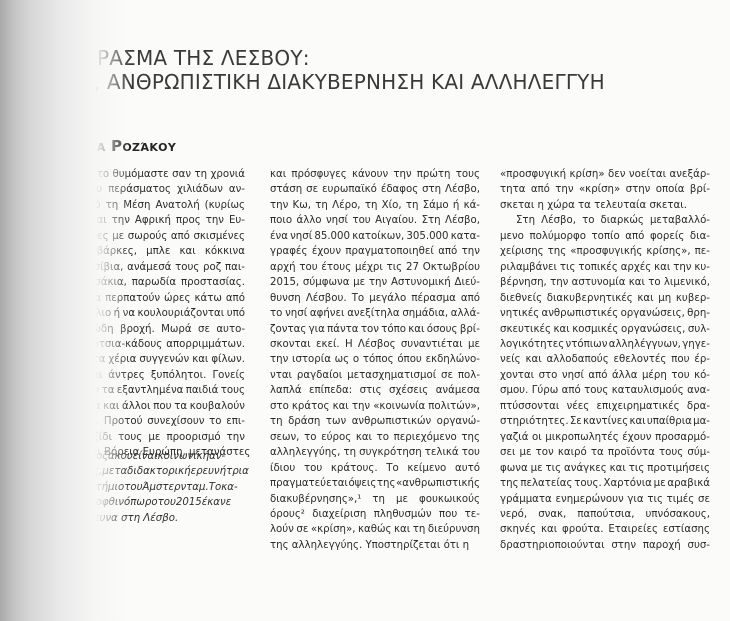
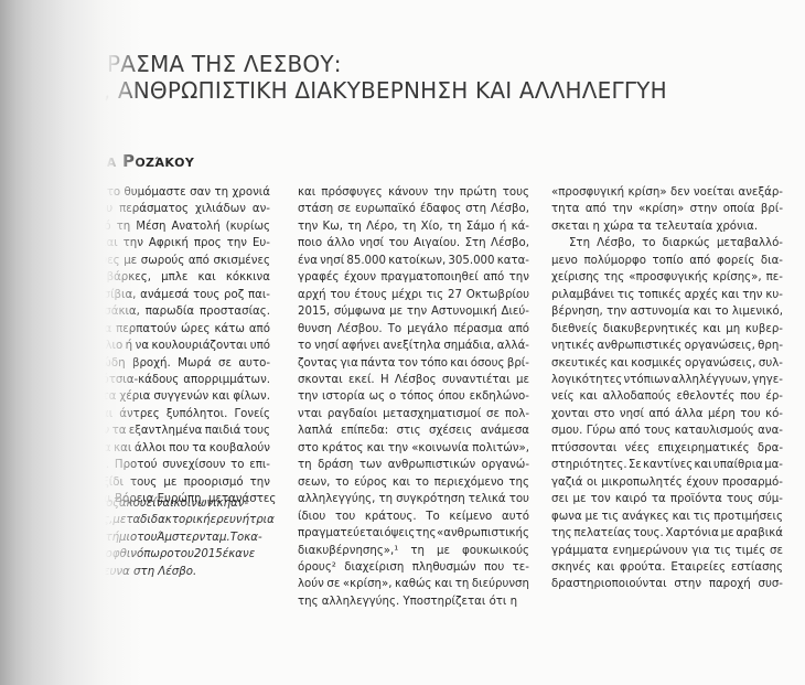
  ΘΡΩΠΙΣΤΙΚΗ ΔΙΑΚΥΒΕΡΝΗΣΗ ΚΑΙ ΑΛΛΗΛΕΓΓΥΗ
  σαν
  τη
  χρονιά
  χιλιάδων
  αν-
  έση
  Ανατολή
  (κυρίως
  Αφρική
  προς
  την
  Ευ-
  σωρούς
  από
  σκισμένες
  μπλε
  και
  κόκκινα
  ανάμεσά
  τους
  ροζ
  παι-
  παρωδία
  προστασίας.
  ώρες
  κάτω
  από
  κουλουριάζονται
  υπό
  Μωρά
  σε
  αυτο-
  απορριμμάτων.
  συγγενών
  και
  φίλων.
  ξυπόλητοι.
  Γονείς
  αντλημένα
  παιδιά
  τους
  λλοι
  που
  τα
  κουβαλούν
  συνεχίσουν
  το
  επι-
  με
  προορισμό
  την
  και
  πρόσφυγες
  κάνουν
  την
  πρώτη
  τους
  στάση
  σε
  ευρωπαϊκό
  έδαφος
  στη
  Λέσβο,
  την
  Κω,
  τη
  Λέρο,
  τη
  Χίο,
  τη
  Σάμο
  ή
  κά-
  ποιο
  άλλο
  νησί
  του
  Αιγαίου.
  Στη
  Λέσβο,
  ένα
  νησί
  85.000
  κατοίκων,
  305.000
  κατα-
  γραφές
  έχουν
  πραγματοποιηθεί
  από
  την
  αρχή
  του
  έτους
  μέχρι
  τις
  27
  Οκτωβρίου
  2015,
  σύμφωνα
  με
  την
  Αστυνομική
  Διεύ-
  θυνση
  Λέσβου.
  Το
  μεγάλο
  πέρασμα
  από
  το
  νησί
  αφήνει
  ανεξίτηλα
  σημάδια,
  αλλά-
  ζοντας
  για
  πάντα
  τον
  τόπο
  και
  όσους
  βρί-
  σκονται
  εκεί.
  Η
  Λέσβος
  συναντιέται
  με
  την
  ιστορία
  ως
  ο
  τόπος
  όπου
  εκδηλώνο-
  νται
  ραγδαίοι
  μετασχηματισμοί
  σε
  πολ-
  λαπλά
  επίπεδα:
  στις
  σχέσεις
  ανάμεσα
  στο
  κράτος
  και
  την
  «κοινωνία
  πολιτών»,
  τη
  δράση
  των
  ανθρωπιστικών
  οργανώ-
  σεων,
  το
  εύρος
  και
  το
  περιεχόμενο
  της
  αλληλεγγύης,
  τη
  συγκρότηση
  τελικά
  του
  ίδιου
  του
  κράτους.
  Το
  κείμενο
  αυτό
  πραγματεύεται
  όψεις
  της
  «ανθρωπιστικής
  διακυβέρνησης»,¹
  τη
  με
  φουκωικούς
  όρους²
  διαχείριση
  πληθυσμών
  που
  τε-
  λούν
  σε
  «κρίση»,
  καθώς
  και
  τη
  διεύρυνση
  της αλληλεγγύης. Υποστηρίζεται ότι η
  «προσφυγική
  κρίση»
  δεν
  νοείται
  ανεξάρ-
  τητα
  από
  την
  «κρίση»
  στην
  οποία
  βρί-
- σκεται η χώρα τα τελευταία σκεται.
+ σκεται η χώρα τα τελευταία χρόνια.
  Στη
  Λέσβο,
  το
  διαρκώς
  μεταβαλλό-
  μενο
  πολύμορφο
  τοπίο
  από
  φορείς
  δια-
  χείρισης
  της
  «προσφυγικής
  κρίσης»,
  πε-
  ριλαμβάνει
  τις
  τοπικές
  αρχές
  και
  την
  κυ-
  βέρνηση,
  την
  αστυνομία
  και
  το
  λιμενικό,
  διεθνείς
  διακυβερνητικές
  και
  μη
  κυβερ-
  νητικές
  ανθρωπιστικές
  οργανώσεις,
  θρη-
  σκευτικές
  και
  κοσμικές
  οργανώσεις,
  συλ-
  λογικότητες
  ντόπιων
  αλληλέγγυων,
  γηγε-
  νείς
  και
  αλλοδαπούς
  εθελοντές
  που
  έρ-
  χονται
  στο
  νησί
  από
  άλλα
  μέρη
  του
  κό-
  σμου.
  Γύρω
  από
  τους
  καταυλισμούς
  ανα-
  πτύσσονται
  νέες
  επιχειρηματικές
  δρα-
  στηριότητες.
  Σε
  καντίνες
  και
  υπαίθρια
  μα-
  γαζιά
  οι
  μικροπωλητές
  έχουν
  προσαρμό-
  σει
  με
  τον
  καιρό
  τα
  προϊόντα
  τους
  σύμ-
  φωνα
  με
  τις
  ανάγκες
  και
  τις
  προτιμήσεις
  της
  πελατείας
  τους.
  Χαρτόνια
  με
  αραβικά
  γράμματα
  ενημερώνουν
  για
  τις
  τιμές
  σε
- νερό,
- σνακ,
- παπούτσια,
- υπνόσακους,
  σκηνές
  και
  φρούτα.
  Εταιρείες
  εστίασης
  δραστηριοποιούνται
  στην
  παροχή
  συσ-
